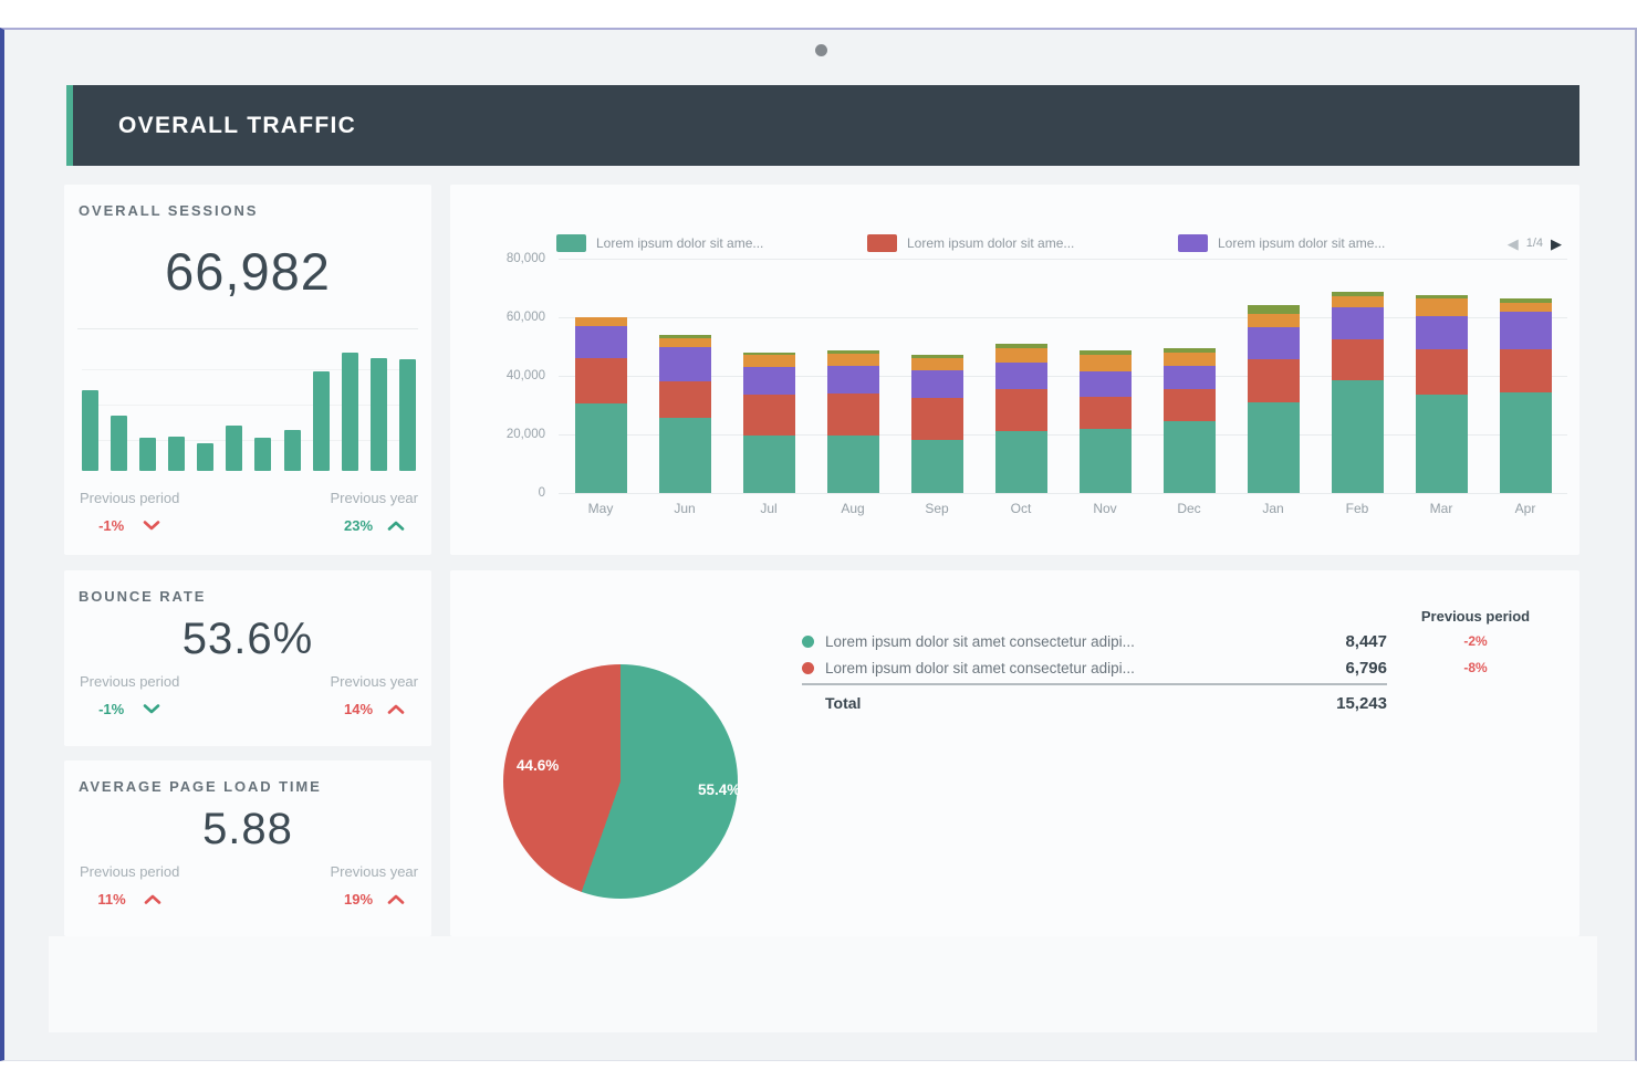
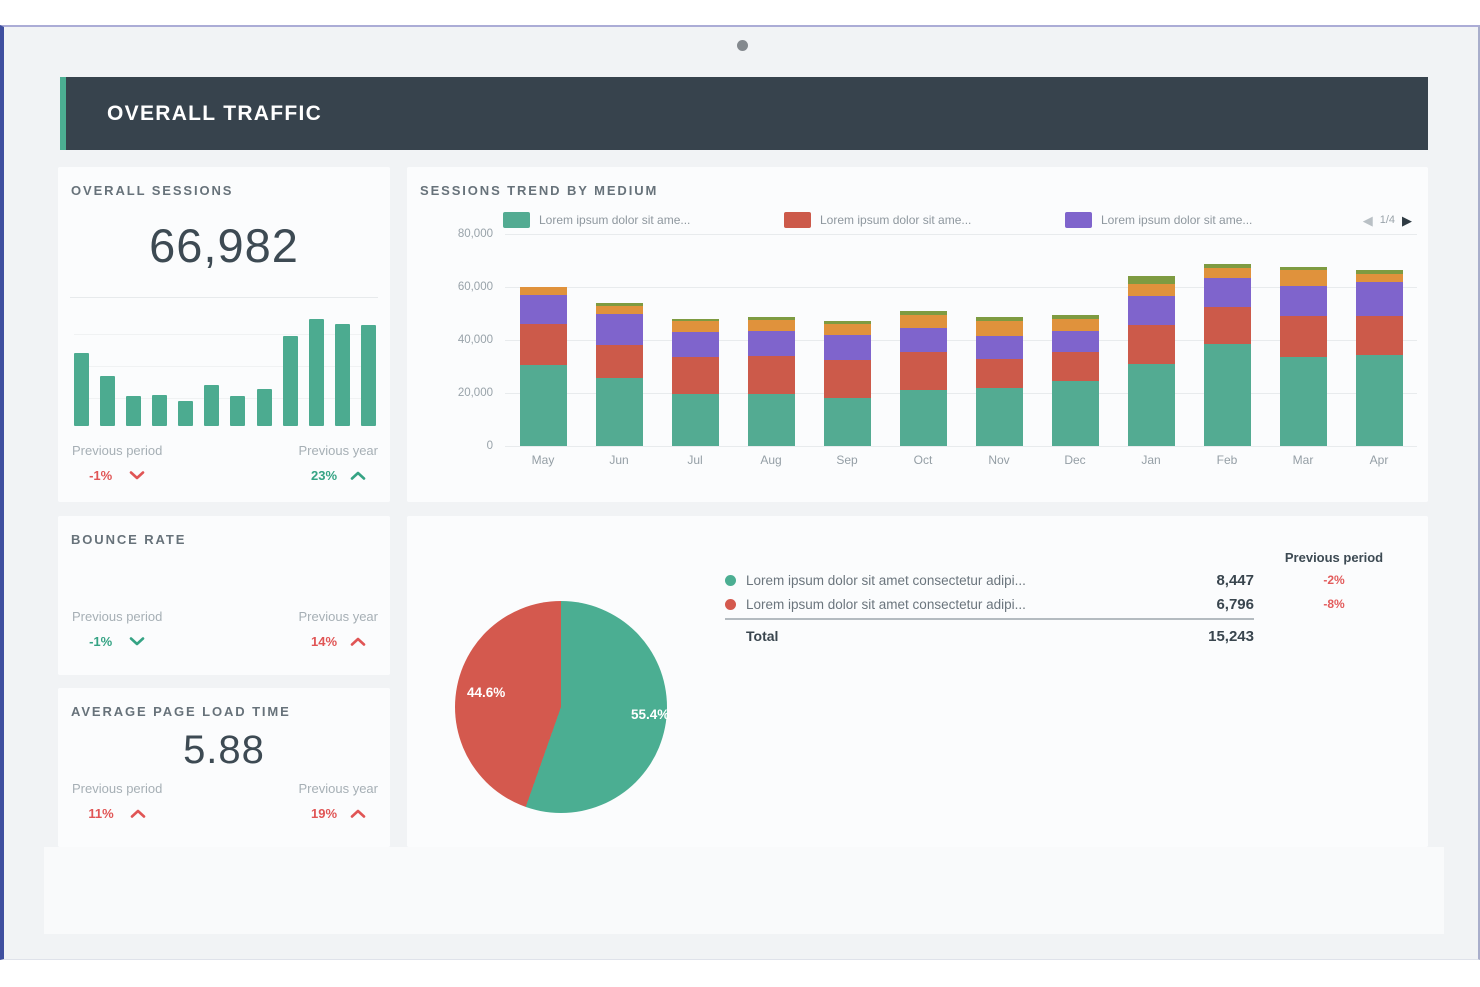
  OVERALL TRAFFIC
  OVERALL SESSIONS
  66,982
  Previous period
  -1%
  Previous year
  23%
+ SESSIONS TREND BY MEDIUM
  Lorem ipsum dolor sit ame...
  Lorem ipsum dolor sit ame...
  Lorem ipsum dolor sit ame...
  ◀
  1/4
  ▶
  80,000
  60,000
  40,000
  20,000
  0
  May
  Jun
  Jul
  Aug
  Sep
  Oct
  Nov
  Dec
  Jan
  Feb
  Mar
  Apr
  BOUNCE RATE
- 53.6%
  Previous period
  -1%
  Previous year
  14%
  55.4%
  44.6%
  Previous period
  Lorem ipsum dolor sit amet consectetur adipi...
  8,447
  -2%
  Lorem ipsum dolor sit amet consectetur adipi...
  6,796
  -8%
  Total
  15,243
  AVERAGE PAGE LOAD TIME
  5.88
  Previous period
  11%
  Previous year
  19%
